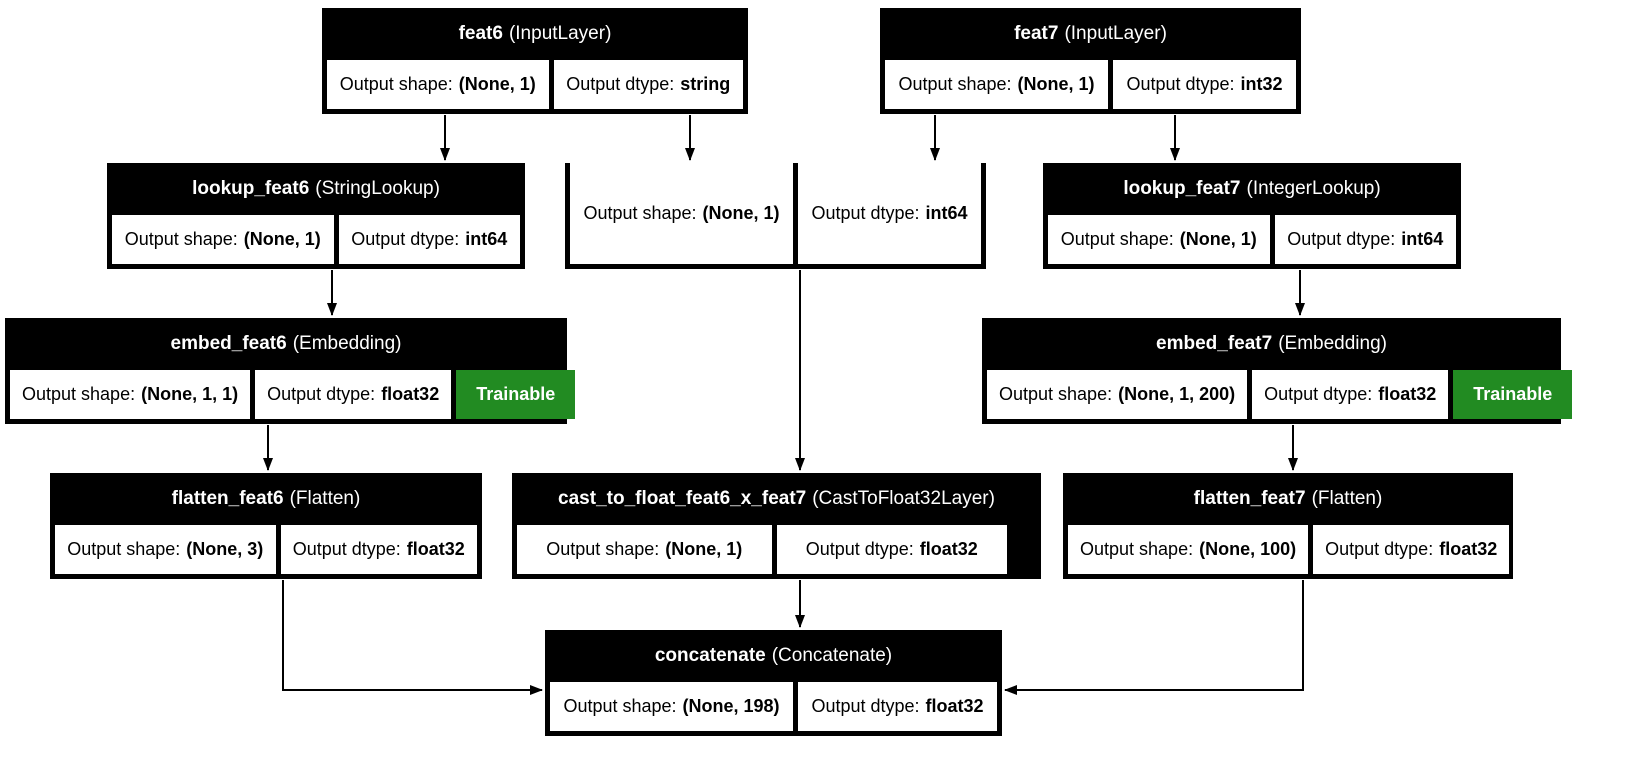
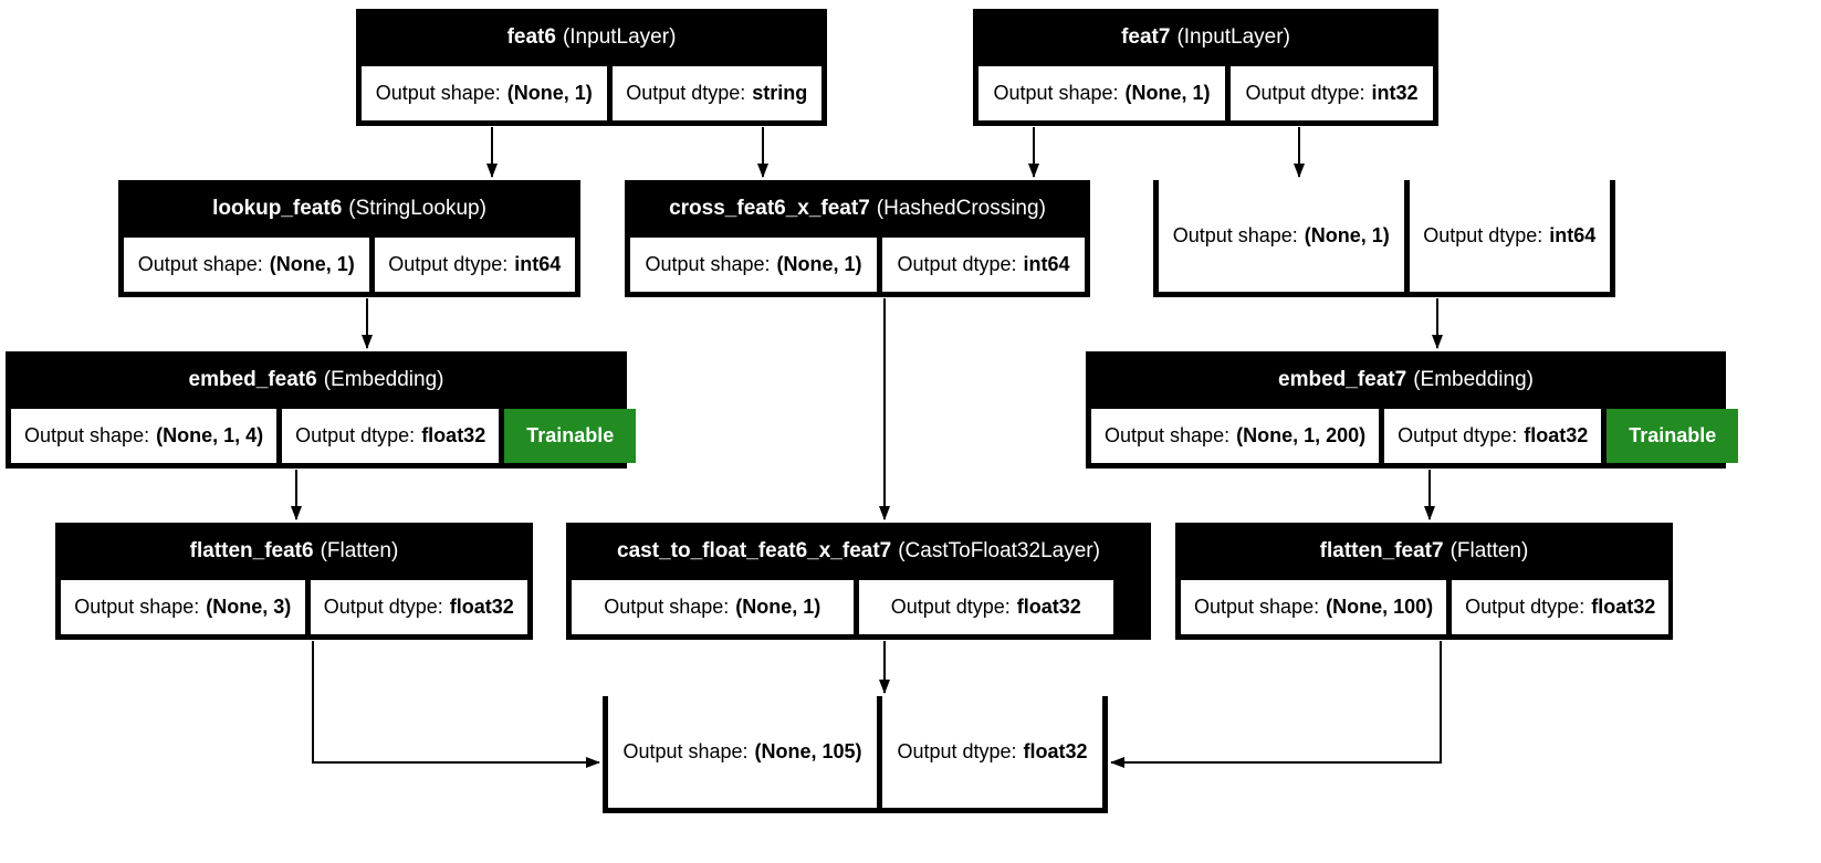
  feat6
  (InputLayer)
  Output shape:
  (None, 1)
  Output dtype:
  string
  feat7
  (InputLayer)
  Output shape:
  (None, 1)
  Output dtype:
  int32
  lookup_feat6
  (StringLookup)
  Output shape:
  (None, 1)
  Output dtype:
  int64
+ cross_feat6_x_feat7
+ (HashedCrossing)
  Output shape:
  (None, 1)
  Output dtype:
  int64
- lookup_feat7
- (IntegerLookup)
  Output shape:
  (None, 1)
  Output dtype:
  int64
  embed_feat6
  (Embedding)
  Output shape:
- (None, 1, 1)
+ (None, 1, 4)
  Output dtype:
  float32
  Trainable
  embed_feat7
  (Embedding)
  Output shape:
  (None, 1, 200)
  Output dtype:
  float32
  Trainable
  flatten_feat6
  (Flatten)
  Output shape:
  (None, 3)
  Output dtype:
  float32
  cast_to_float_feat6_x_feat7
  (CastToFloat32Layer)
  Output shape:
  (None, 1)
  Output dtype:
  float32
  flatten_feat7
  (Flatten)
  Output shape:
  (None, 100)
  Output dtype:
  float32
- concatenate
- (Concatenate)
  Output shape:
- (None, 198)
+ (None, 105)
  Output dtype:
  float32
